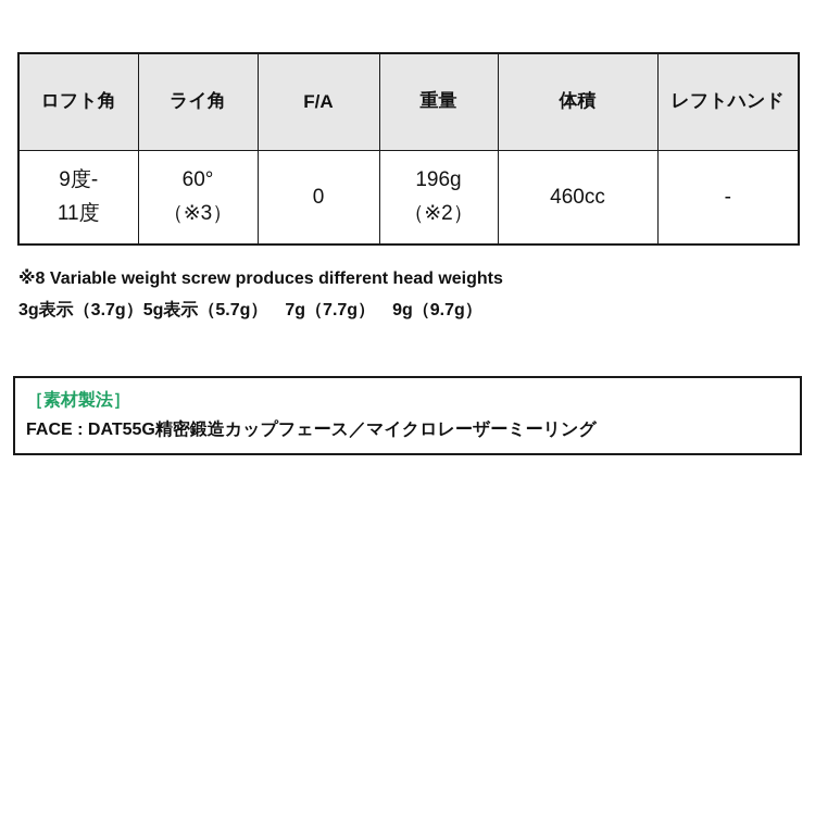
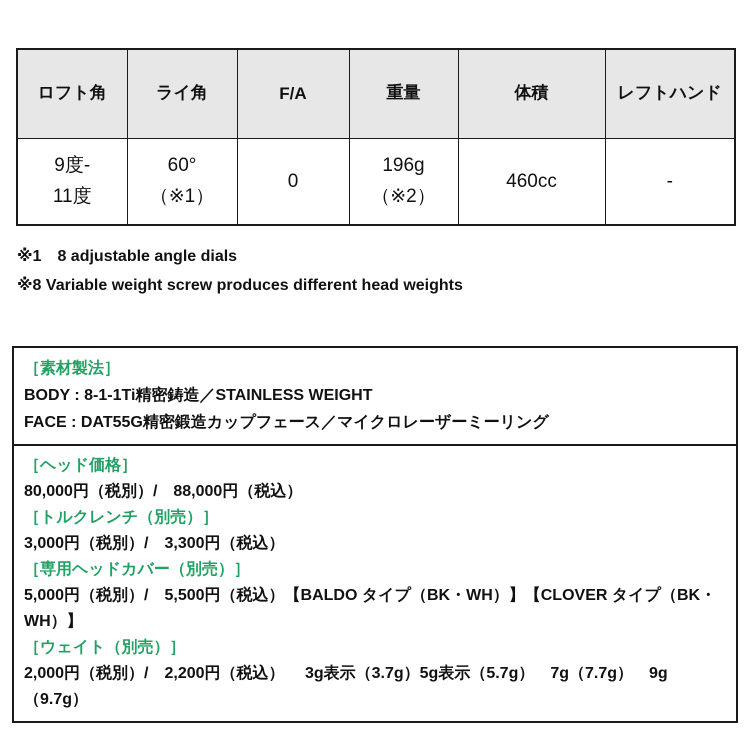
  ロフト角	ライ角	F/A	重量	体積	レフトハンド
- 9度- 11度	60° （※3）	0	196g （※2）	460cc	-
+ 9度- 11度	60° （※1）	0	196g （※2）	460cc	-
+ ※1 8 adjustable angle dials
  ※8 Variable weight screw produces different head weights
- 3g表示（3.7g）5g表示（5.7g） 7g（7.7g） 9g（9.7g）
  ［素材製法］
+ BODY : 8-1-1Ti精密鋳造／STAINLESS WEIGHT
  FACE : DAT55G精密鍛造カップフェース／マイクロレーザーミーリング
+ ［ヘッド価格］
+ 80,000円（税別）/ 88,000円（税込）
+ ［トルクレンチ（別売）］
+ 3,000円（税別）/ 3,300円（税込）
+ ［専用ヘッドカバー（別売）］
+ 5,000円（税別）/ 5,500円（税込）【BALDO タイプ（BK・WH）】【CLOVER タイプ（BK・WH）】
+ ［ウェイト（別売）］
+ 2,000円（税別）/ 2,200円（税込） 3g表示（3.7g）5g表示（5.7g） 7g（7.7g） 9g（9.7g）
